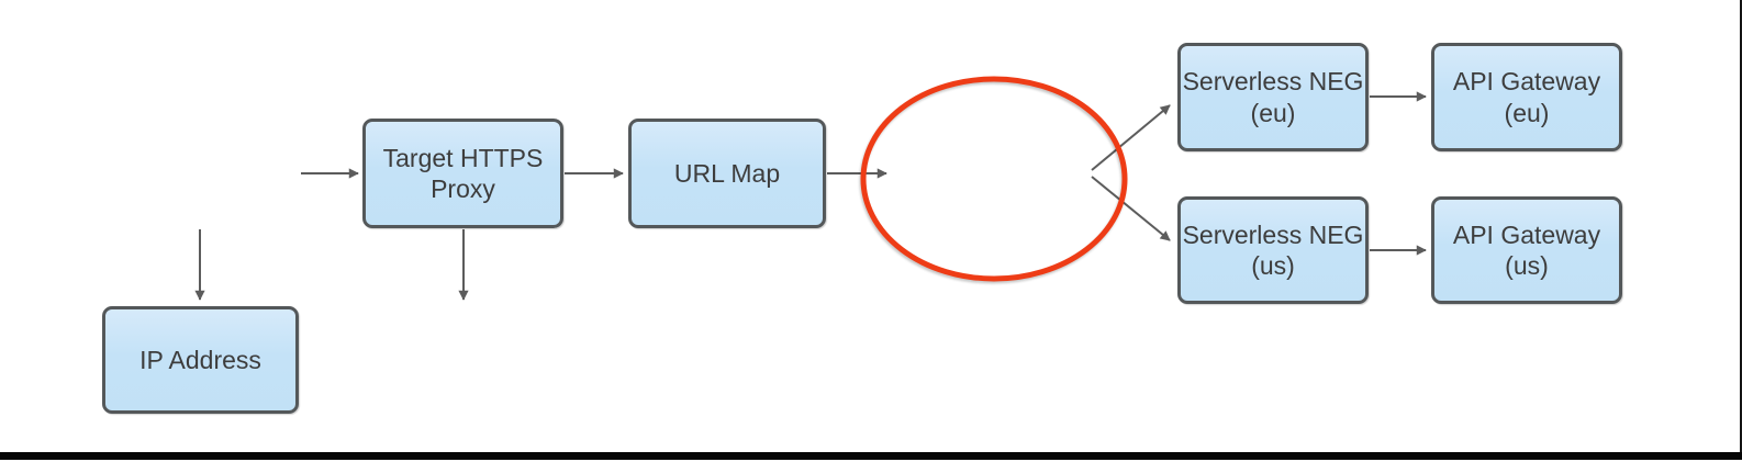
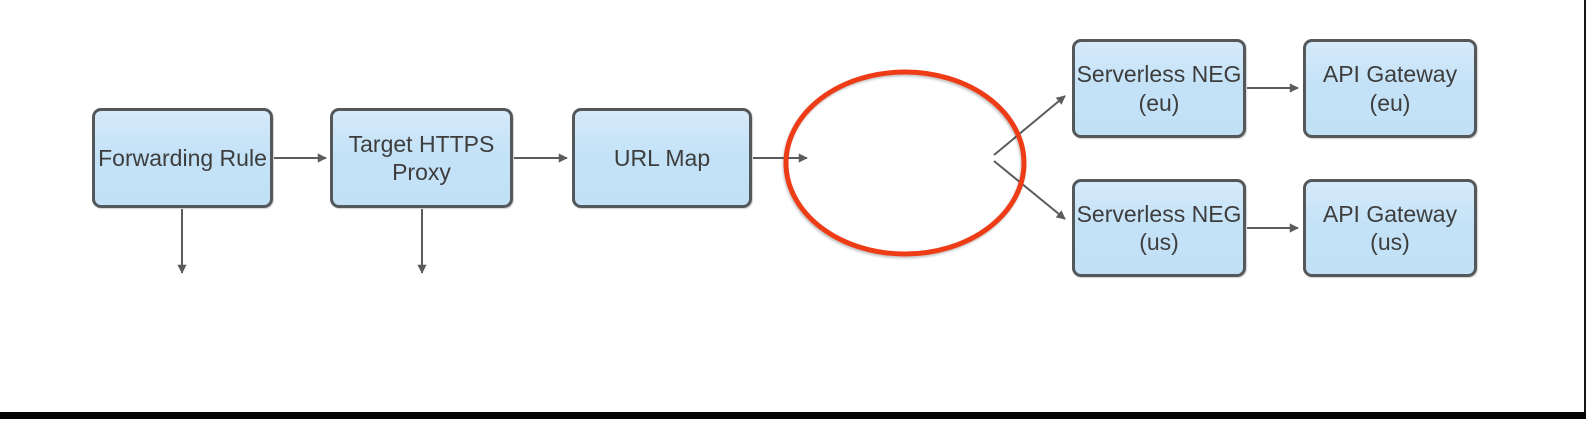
+ Forwarding Rule
  Target HTTPS
  Proxy
  URL Map
  Serverless NEG
  (eu)
  API Gateway
  (eu)
  Serverless NEG
  (us)
  API Gateway
  (us)
- IP Address
